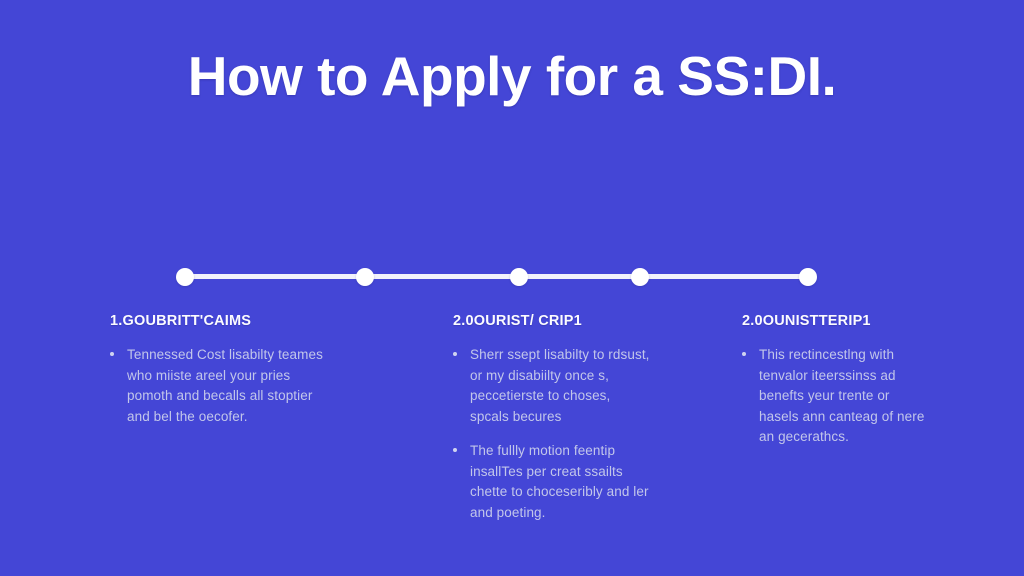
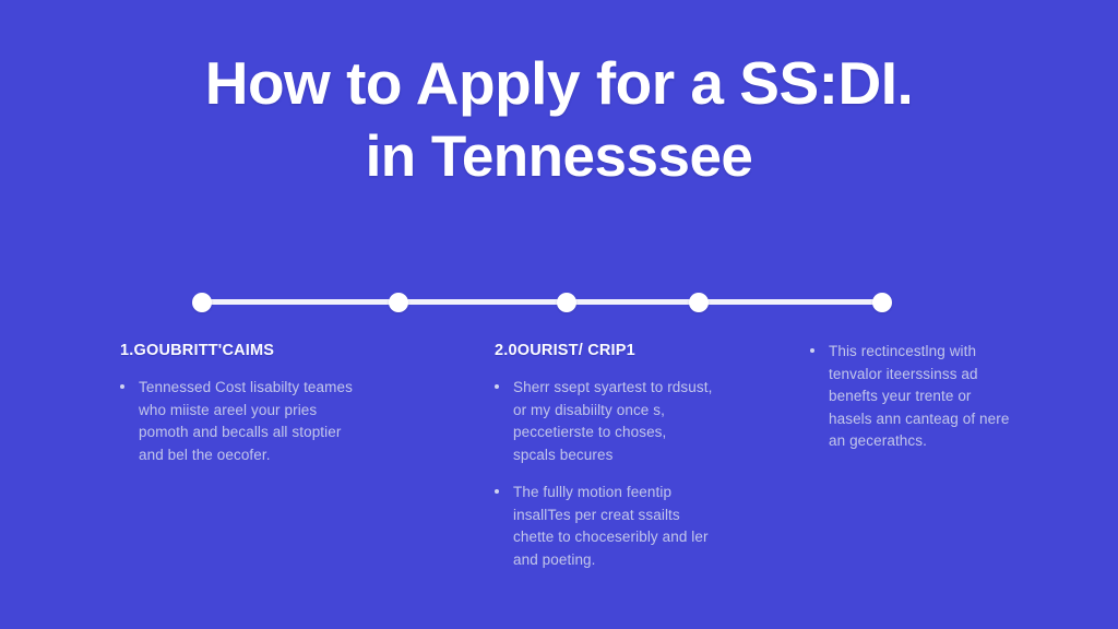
  How to Apply for a SS:DI.
+ in Tennesssee
  1.GOUBRITT'CAIMS
  Tennessed Cost lisabilty teames who miiste areel your pries pomoth and becalls all stoptier and bel the oecofer.
  2.0OURIST/ CRIP1
- Sherr ssept lisabilty to rdsust, or my disabiilty once s, peccetierste to choses, spcals becures
+ Sherr ssept syartest to rdsust, or my disabiilty once s, peccetierste to choses, spcals becures
  The fullly motion feentip insallTes per creat ssailts chette to choceseribly and ler and poeting.
- 2.0OUNISTTERIP1
  This rectincestlng with tenvalor iteerssinss ad benefts yeur trente or hasels ann canteag of nere an gecerathcs.
